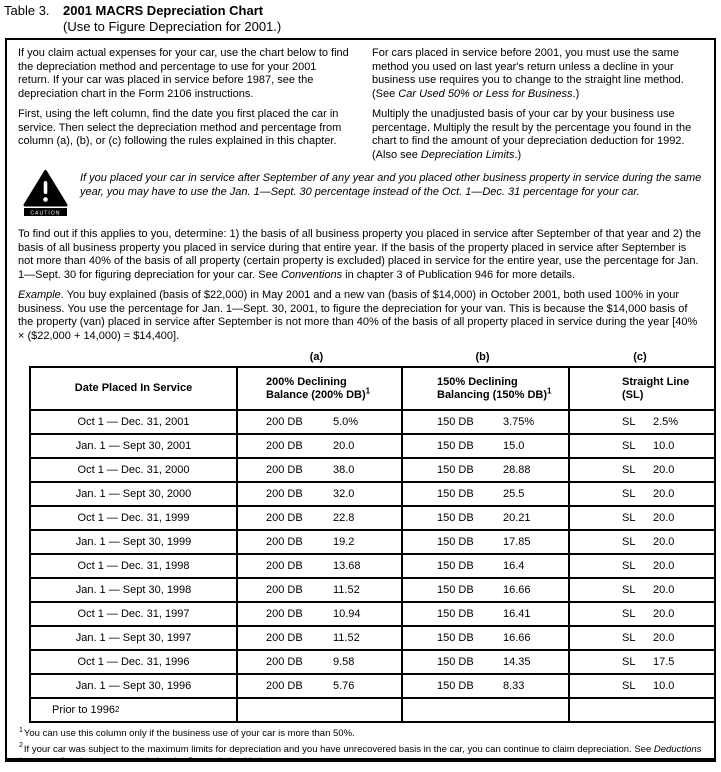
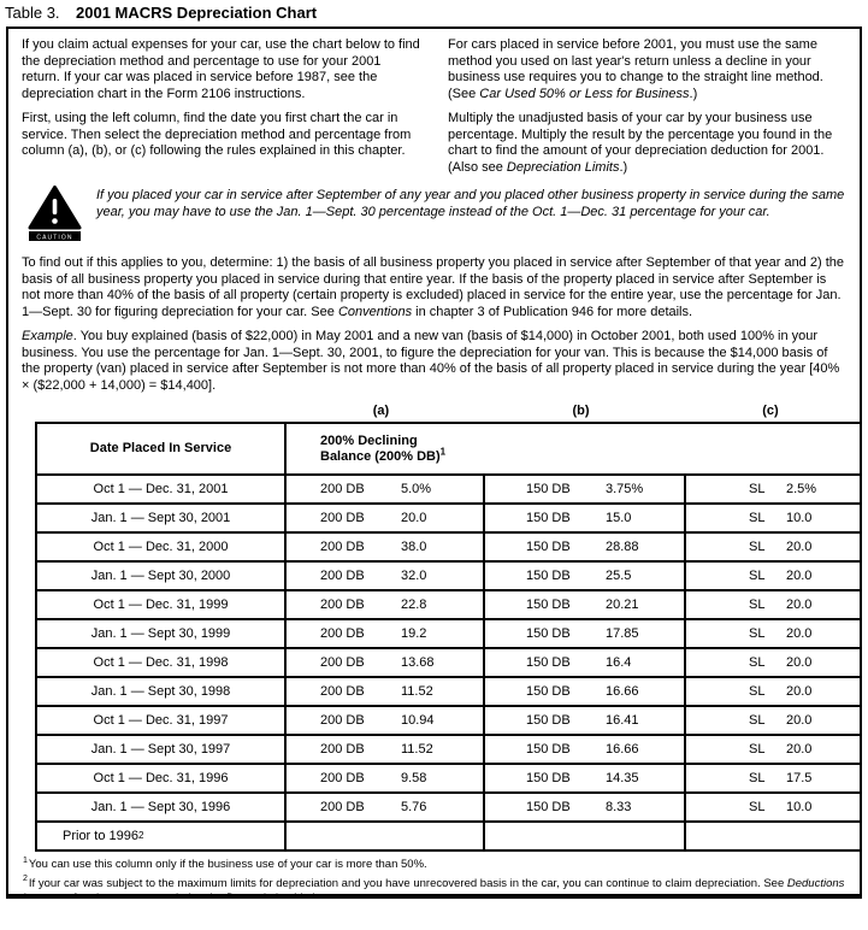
  Table 3.
  2001 MACRS Depreciation Chart
- (Use to Figure Depreciation for 2001.)
  If you claim actual expenses for your car, use the chart below to find the depreciation method and percentage to use for your 2001 return. If your car was placed in service before 1987, see the depreciation chart in the Form 2106 instructions.
- First, using the left column, find the date you first placed the car in service. Then select the depreciation method and percentage from column (a), (b), or (c) following the rules explained in this chapter.
+ First, using the left column, find the date you first chart the car in service. Then select the depreciation method and percentage from column (a), (b), or (c) following the rules explained in this chapter.
  For cars placed in service before 2001, you must use the same method you used on last year's return unless a decline in your business use requires you to change to the straight line method. (See Car Used 50% or Less for Business.)
- Multiply the unadjusted basis of your car by your business use percentage. Multiply the result by the percentage you found in the chart to find the amount of your depreciation deduction for 1992. (Also see Depreciation Limits.)
+ Multiply the unadjusted basis of your car by your business use percentage. Multiply the result by the percentage you found in the chart to find the amount of your depreciation deduction for 2001. (Also see Depreciation Limits.)
  If you placed your car in service after September of any year and you placed other business property in service during the same year, you may have to use the Jan. 1—Sept. 30 percentage instead of the Oct. 1—Dec. 31 percentage for your car.
  To find out if this applies to you, determine: 1) the basis of all business property you placed in service after September of that year and 2) the basis of all business property you placed in service during that entire year. If the basis of the property placed in service after September is not more than 40% of the basis of all property (certain property is excluded) placed in service for the entire year, use the percentage for Jan. 1—Sept. 30 for figuring depreciation for your car. See Conventions in chapter 3 of Publication 946 for more details.
  Example. You buy explained (basis of $22,000) in May 2001 and a new van (basis of $14,000) in October 2001, both used 100% in your business. You use the percentage for Jan. 1—Sept. 30, 2001, to figure the depreciation for your van. This is because the $14,000 basis of the property (van) placed in service after September is not more than 40% of the basis of all property placed in service during the year [40% × ($22,000 + 14,000) = $14,400].
  (a)
  (b)
  (c)
  Date Placed In Service
  200% Declining
  Balance (200% DB)1
- 150% Declining
- Balancing (150% DB)1
- Straight Line
- (SL)
  Oct 1 — Dec. 31, 2001
  200 DB
  5.0%
  150 DB
  3.75%
  SL
  2.5%
  Jan. 1 — Sept 30, 2001
  200 DB
  20.0
  150 DB
  15.0
  SL
  10.0
  Oct 1 — Dec. 31, 2000
  200 DB
  38.0
  150 DB
  28.88
  SL
  20.0
  Jan. 1 — Sept 30, 2000
  200 DB
  32.0
  150 DB
  25.5
  SL
  20.0
  Oct 1 — Dec. 31, 1999
  200 DB
  22.8
  150 DB
  20.21
  SL
  20.0
  Jan. 1 — Sept 30, 1999
  200 DB
  19.2
  150 DB
  17.85
  SL
  20.0
  Oct 1 — Dec. 31, 1998
  200 DB
  13.68
  150 DB
  16.4
  SL
  20.0
  Jan. 1 — Sept 30, 1998
  200 DB
  11.52
  150 DB
  16.66
  SL
  20.0
  Oct 1 — Dec. 31, 1997
  200 DB
  10.94
  150 DB
  16.41
  SL
  20.0
  Jan. 1 — Sept 30, 1997
  200 DB
  11.52
  150 DB
  16.66
  SL
  20.0
  Oct 1 — Dec. 31, 1996
  200 DB
  9.58
  150 DB
  14.35
  SL
  17.5
  Jan. 1 — Sept 30, 1996
  200 DB
  5.76
  150 DB
  8.33
  SL
  10.0
  Prior to 1996
  2
  You can use this column only if the business use of your car is more than 50%.
  If your car was subject to the maximum limits for depreciation and you have unrecovered basis in the car, you can continue to claim depreciation. See Deductions
